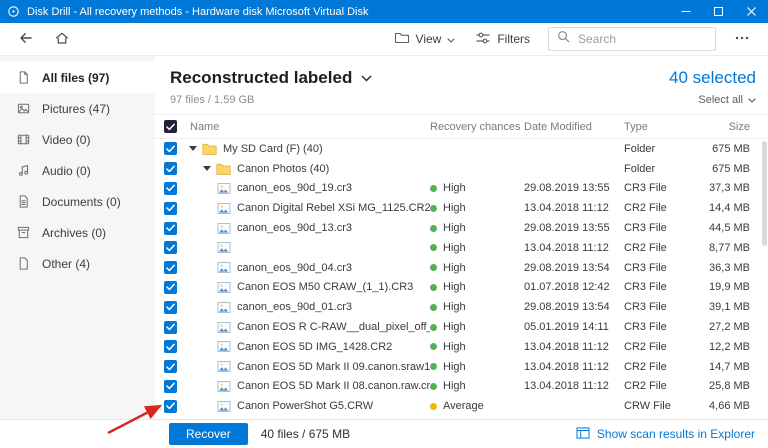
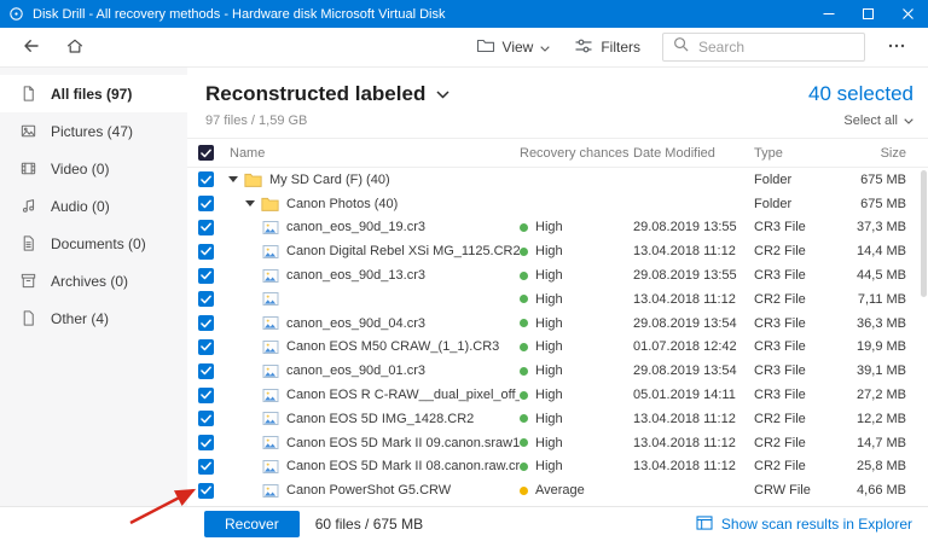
  Disk Drill - All recovery methods - Hardware disk Microsoft Virtual Disk
  View
  Filters
  Search
  All files (97)
  Pictures (47)
  Video (0)
  Audio (0)
  Documents (0)
  Archives (0)
  Other (4)
  Reconstructed labeled
  97 files / 1,59 GB
  40 selected
  Select all
  Name
  Recovery chances
  Date Modified
  Type
  Size
  My SD Card (F) (40)
  Folder
  675 MB
  Canon Photos (40)
  Folder
  675 MB
  canon_eos_90d_19.cr3
  High
  29.08.2019 13:55
  CR3 File
  37,3 MB
  Canon Digital Rebel XSi MG_1125.CR2
  High
  13.04.2018 11:12
  CR2 File
  14,4 MB
  canon_eos_90d_13.cr3
  High
  29.08.2019 13:55
  CR3 File
  44,5 MB
  High
  13.04.2018 11:12
  CR2 File
- 8,77 MB
+ 7,11 MB
  canon_eos_90d_04.cr3
  High
  29.08.2019 13:54
  CR3 File
  36,3 MB
  Canon EOS M50 CRAW_(1_1).CR3
  High
  01.07.2018 12:42
  CR3 File
  19,9 MB
  canon_eos_90d_01.cr3
  High
  29.08.2019 13:54
  CR3 File
  39,1 MB
  Canon EOS R C-RAW__dual_pixel_off
  High
  05.01.2019 14:11
  CR3 File
  27,2 MB
  Canon EOS 5D IMG_1428.CR2
  High
  13.04.2018 11:12
  CR2 File
  12,2 MB
  Canon EOS 5D Mark II 09.canon.sraw1
  High
  13.04.2018 11:12
  CR2 File
  14,7 MB
  Canon EOS 5D Mark II 08.canon.raw.cr
  High
  13.04.2018 11:12
  CR2 File
  25,8 MB
  Canon PowerShot G5.CRW
  Average
  CRW File
  4,66 MB
  Recover
- 40 files / 675 MB
+ 60 files / 675 MB
  Show scan results in Explorer
